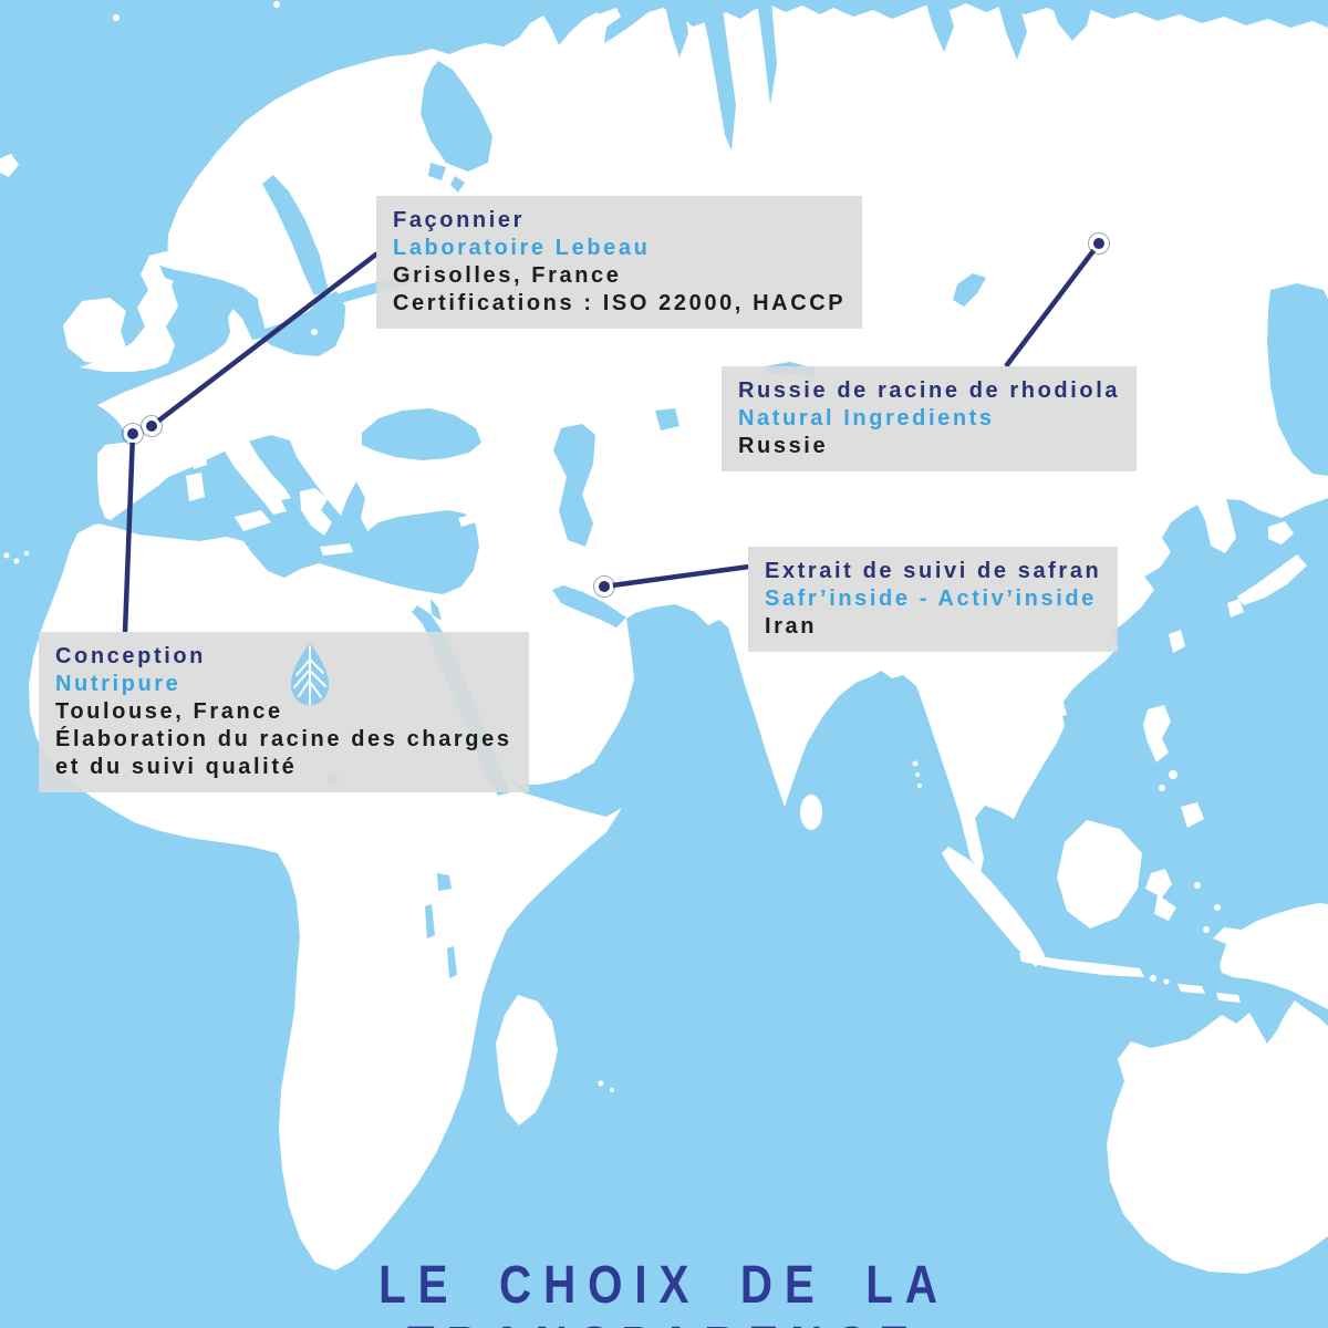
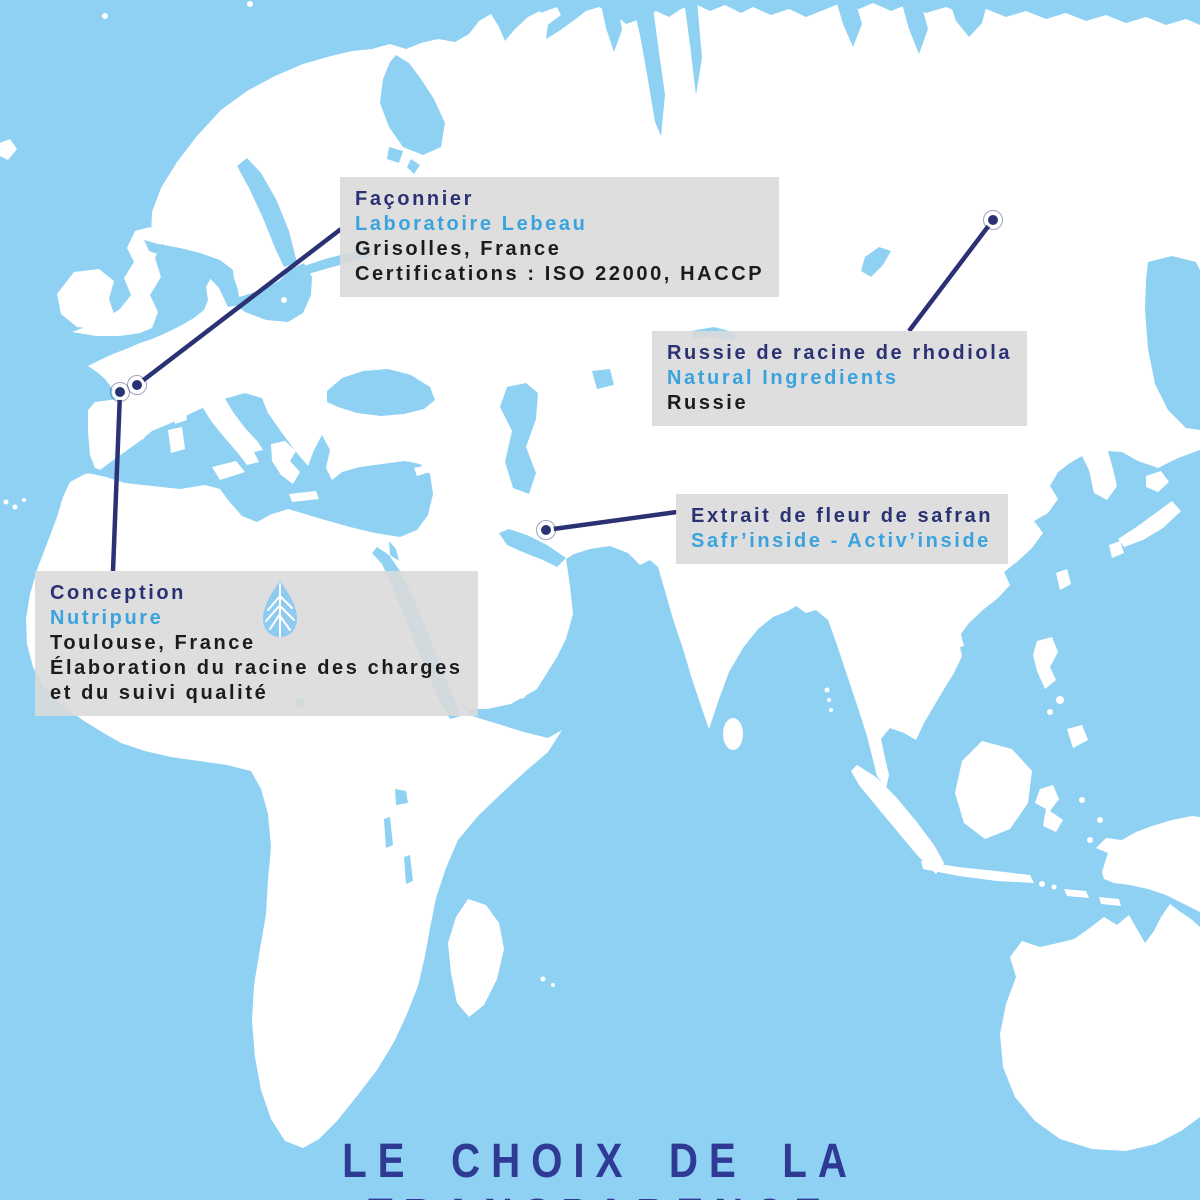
  Façonnier
  Laboratoire Lebeau
  Grisolles, France
  Certifications : ISO 22000, HACCP
  Russie de racine de rhodiola
  Natural Ingredients
  Russie
- Extrait de suivi de safran
+ Extrait de fleur de safran
  Safr’inside - Activ’inside
- Iran
  Conception
  Nutripure
  Toulouse, France
  Élaboration du racine des charges
  et du suivi qualité
